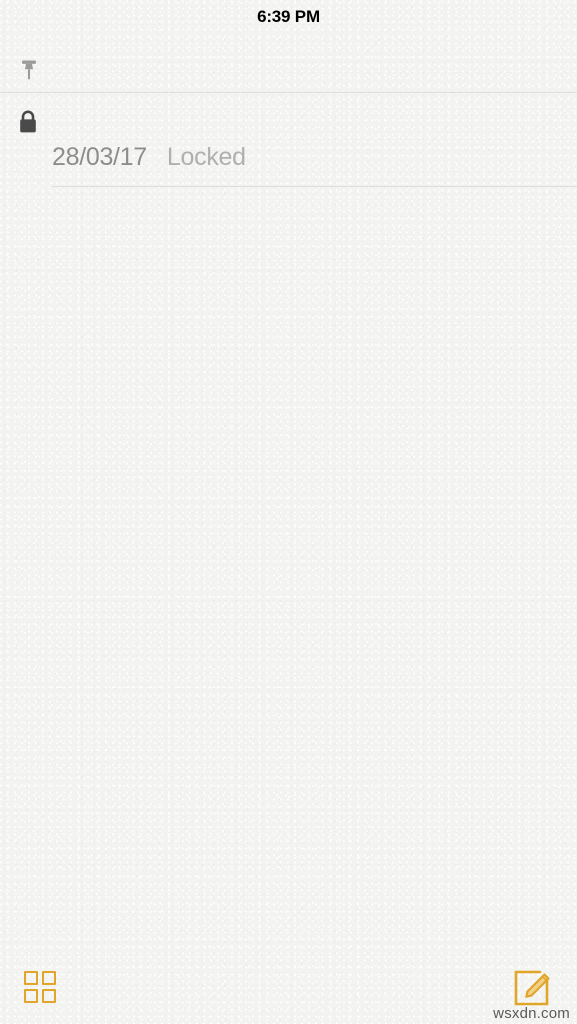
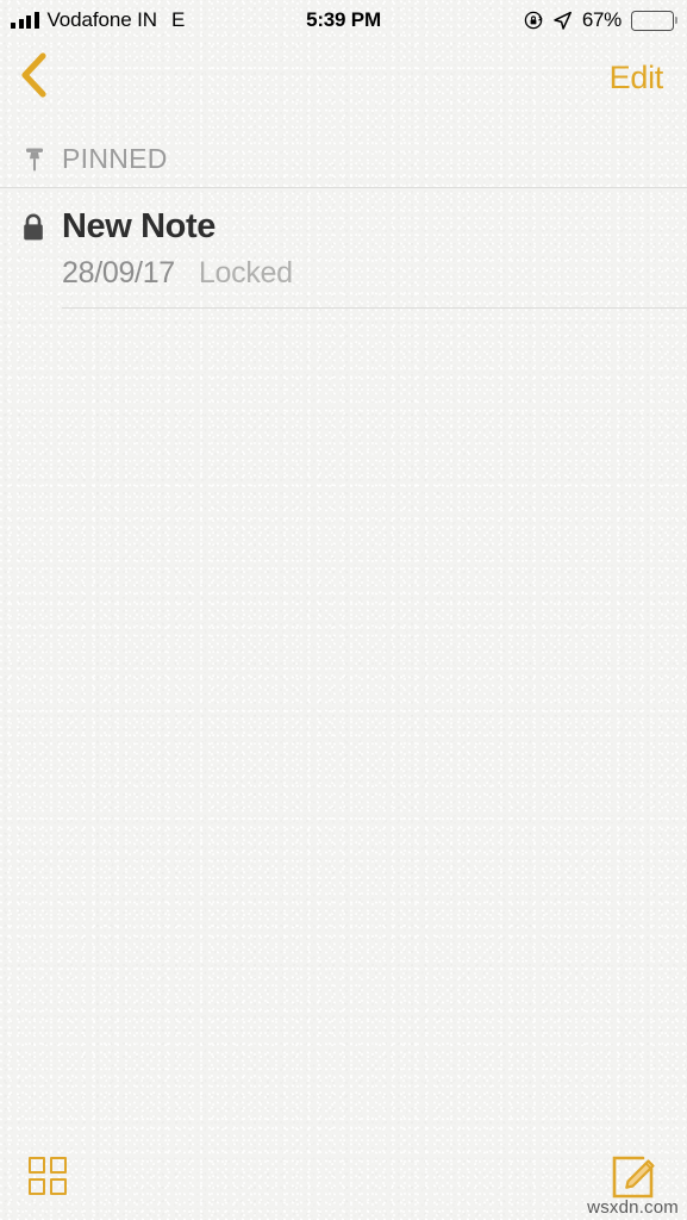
+ Vodafone IN
+ E
- 6:39 PM
+ 5:39 PM
+ 67%
+ Edit
+ PINNED
+ New Note
- 28/03/17
+ 28/09/17
  Locked
  wsxdn.com
